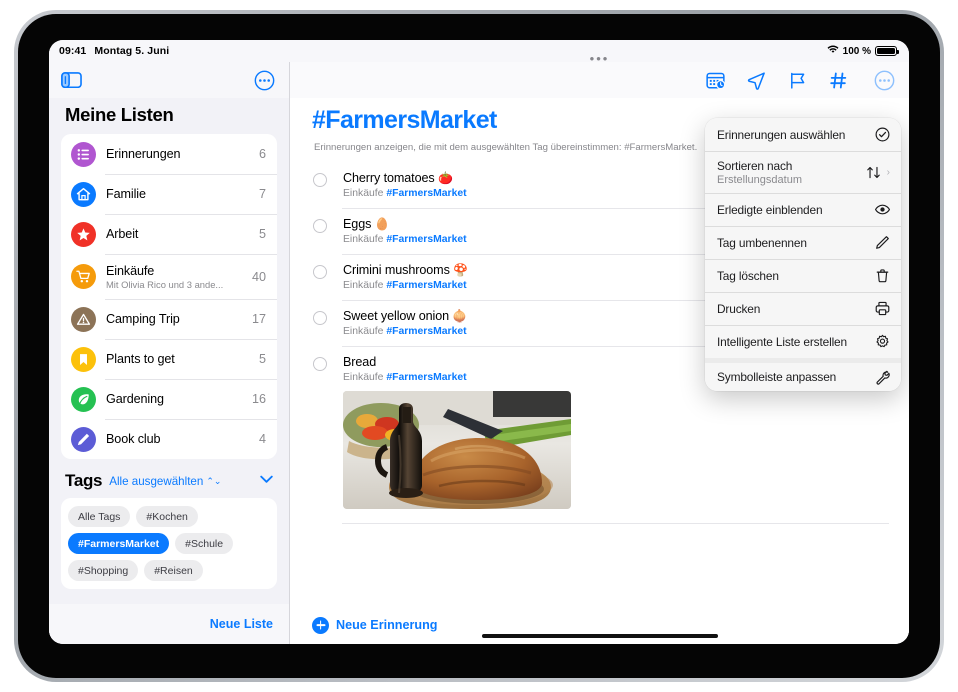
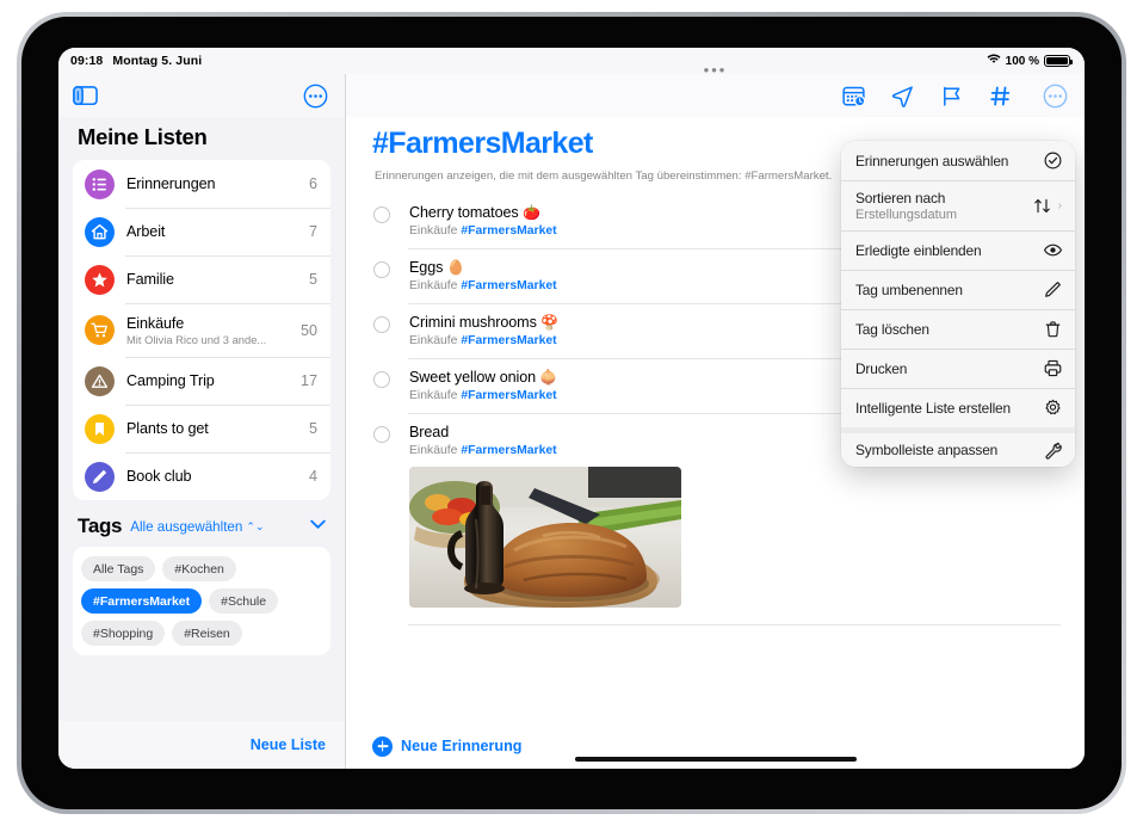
- 09:41
+ 09:18
  Montag 5. Juni
  100 %
  Meine Listen
  Erinnerungen
  6
- Familie
+ Arbeit
  7
- Arbeit
+ Familie
  5
  Einkäufe
  Mit Olivia Rico und 3 ande...
- 40
+ 50
  Camping Trip
  17
  Plants to get
  5
- Gardening
- 16
  Book club
  4
  Tags
  Alle ausgewählten
  ⌃⌄
  Alle Tags
  #Kochen
  #FarmersMarket
  #Schule
  #Shopping
  #Reisen
  Neue Liste
  •••
  #FarmersMarket
  Erinnerungen anzeigen, die mit dem ausgewählten Tag übereinstimmen: #FarmersMarket.
  Cherry tomatoes 🍅
  Einkäufe #FarmersMarket
  Eggs 🥚
  Einkäufe #FarmersMarket
  Crimini mushrooms 🍄
  Einkäufe #FarmersMarket
  Sweet yellow onion 🧅
  Einkäufe #FarmersMarket
  Bread
  Einkäufe #FarmersMarket
  Neue Erinnerung
  Erinnerungen auswählen
  Sortieren nach
  Erstellungsdatum
  ›
  Erledigte einblenden
  Tag umbenennen
  Tag löschen
  Drucken
  Intelligente Liste erstellen
  Symbolleiste anpassen
